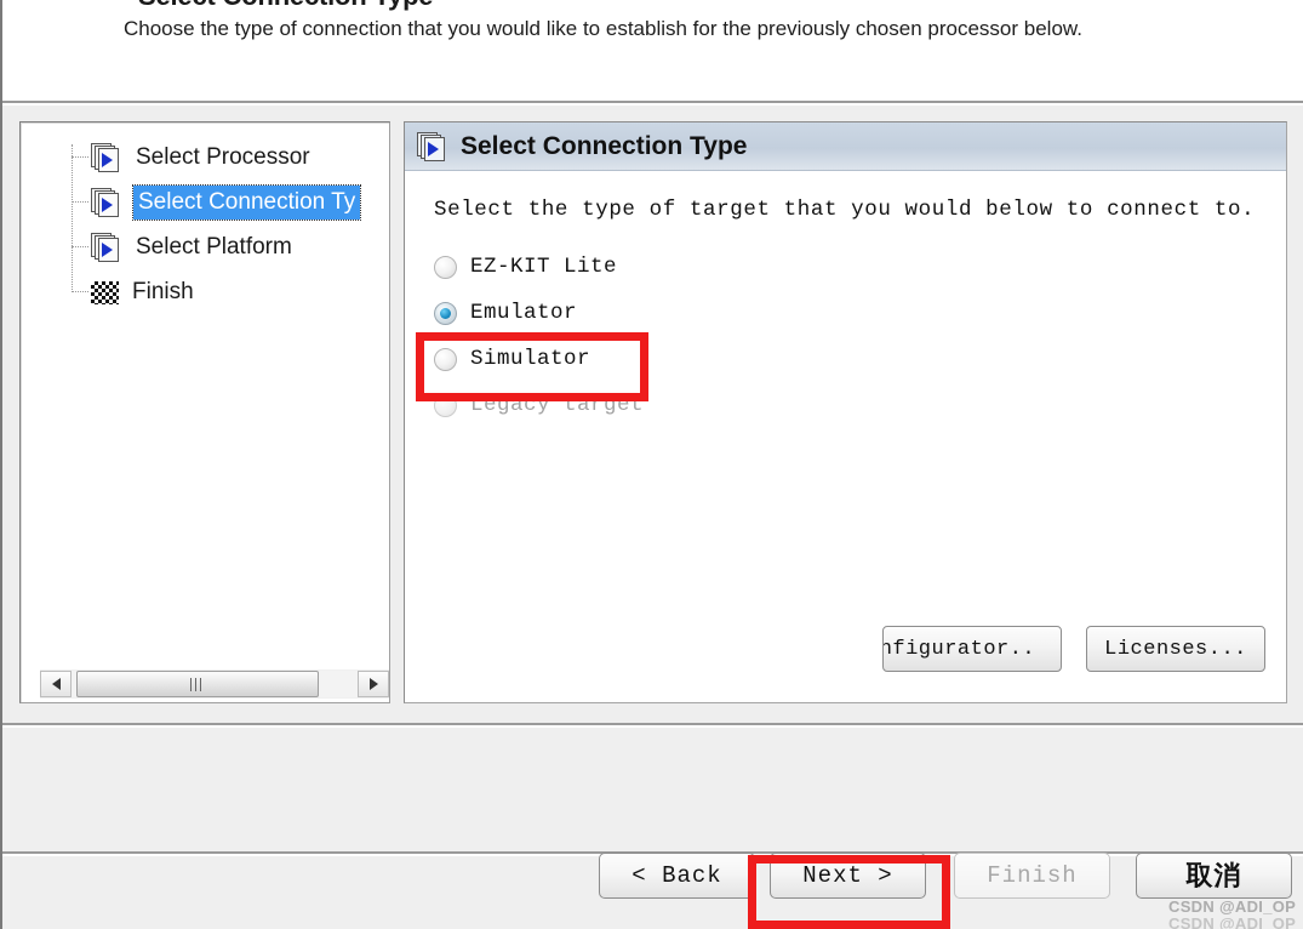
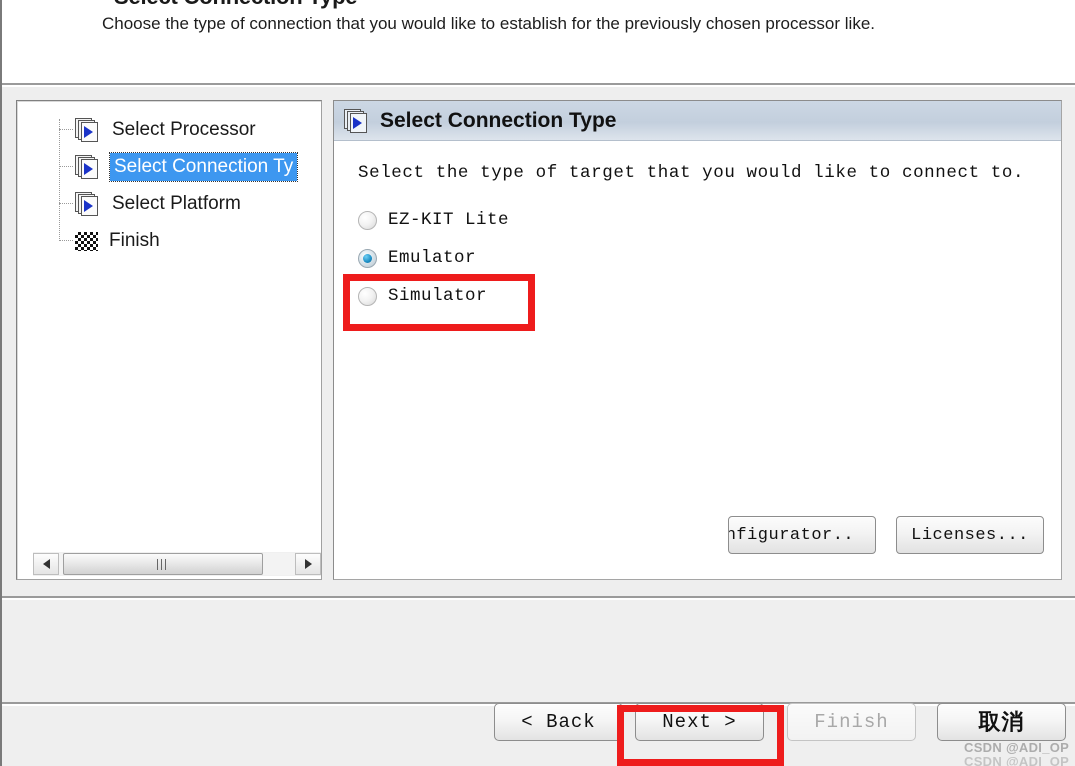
- Choose the type of connection that you would like to establish for the previously chosen processor below.
+ Choose the type of connection that you would like to establish for the previously chosen processor like.
  Select Processor
  Select Connection Ty
  Select Platform
  Finish
  Select Connection Type
- Select the type of target that you would below to connect to.
+ Select the type of target that you would like to connect to.
  EZ-KIT Lite
  Emulator
  Simulator
- Legacy target
  nfigurator..
  Licenses...
  < Back
  Next >
  Finish
  取消
  CSDN @ADI_OP
  CSDN @ADI_OP
